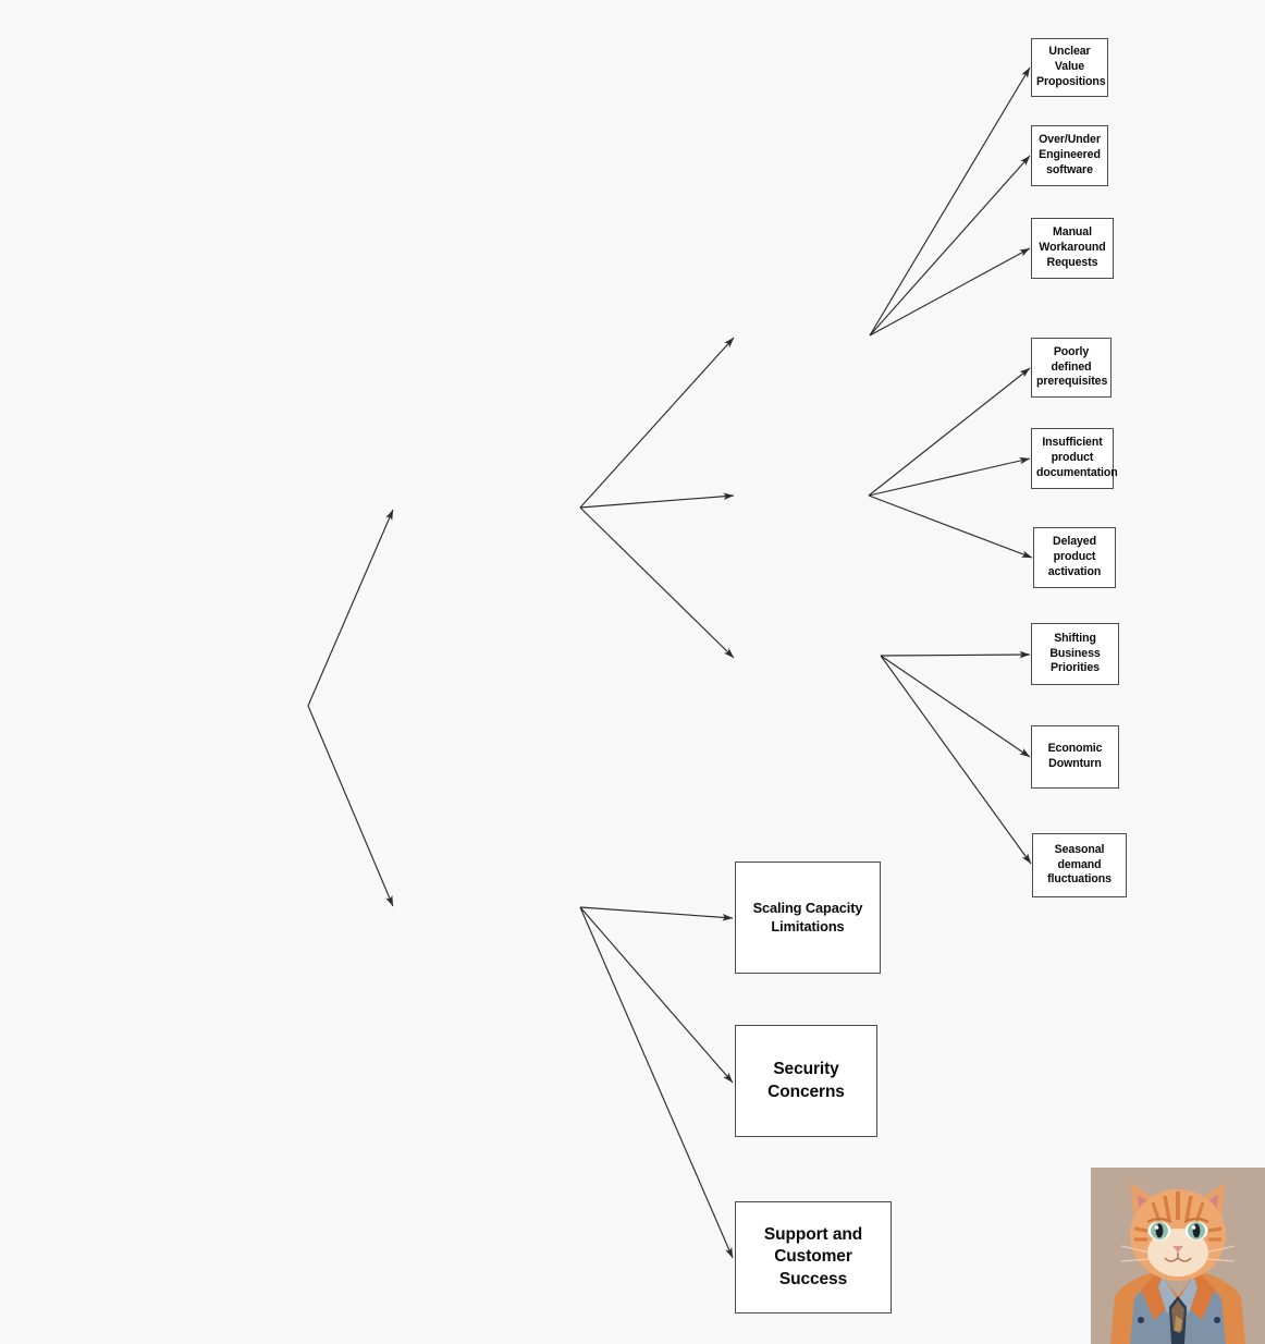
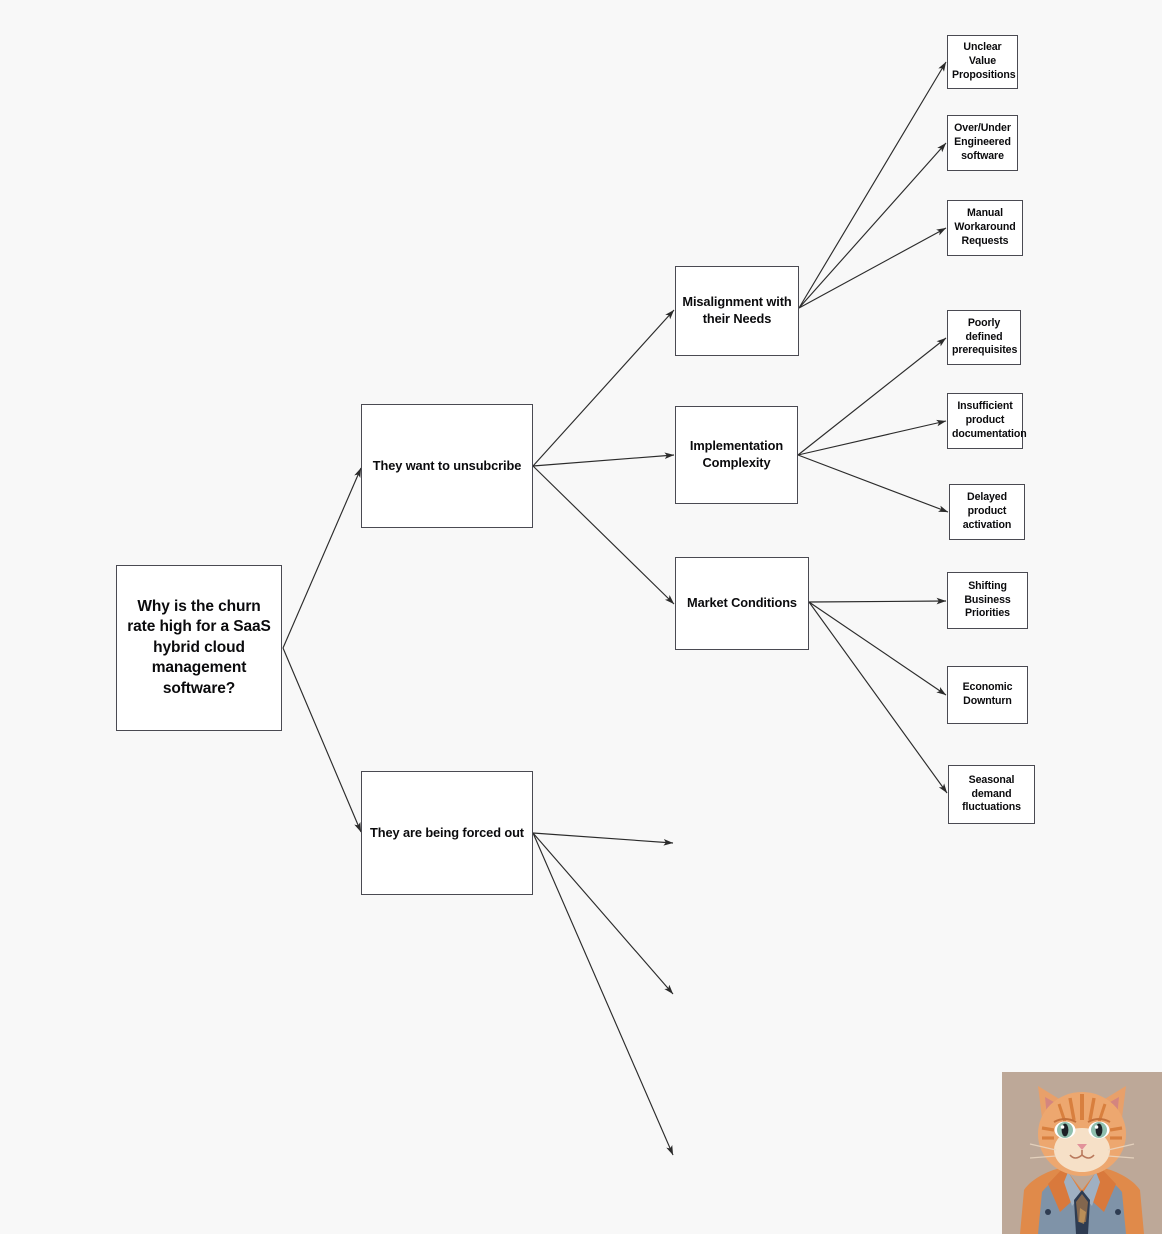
+ Why is the churn
+ rate high for a SaaS
+ hybrid cloud
+ management
+ software?
+ They want to unsubcribe
+ They are being forced out
+ Misalignment with
+ their Needs
+ Implementation
+ Complexity
+ Market Conditions
  Unclear Value
  Propositions
  Over/Under
  Engineered
  software
  Manual
  Workaround
  Requests
  Poorly defined
  prerequisites
  Insufficient
  product
  documentation
  Delayed
  product
  activation
  Shifting
  Business
  Priorities
  Economic
  Downturn
  Seasonal demand
  fluctuations
- Scaling Capacity
- Limitations
- Security
- Concerns
- Support and
- Customer Success
